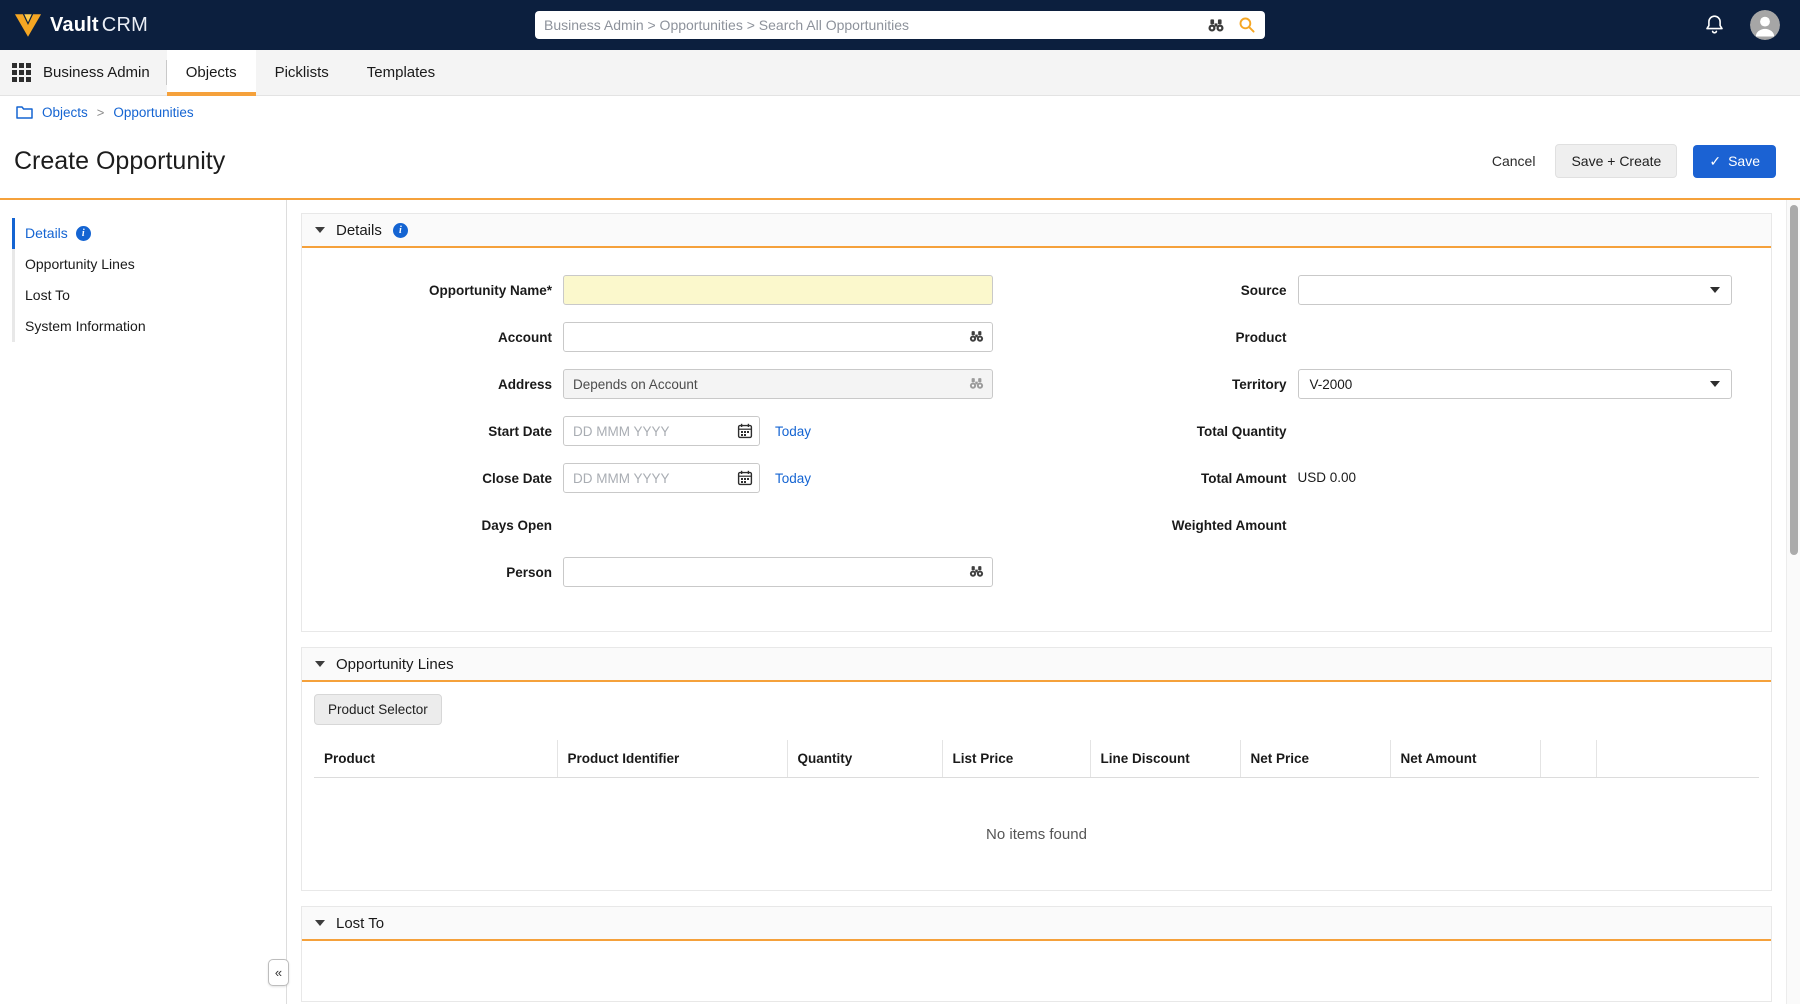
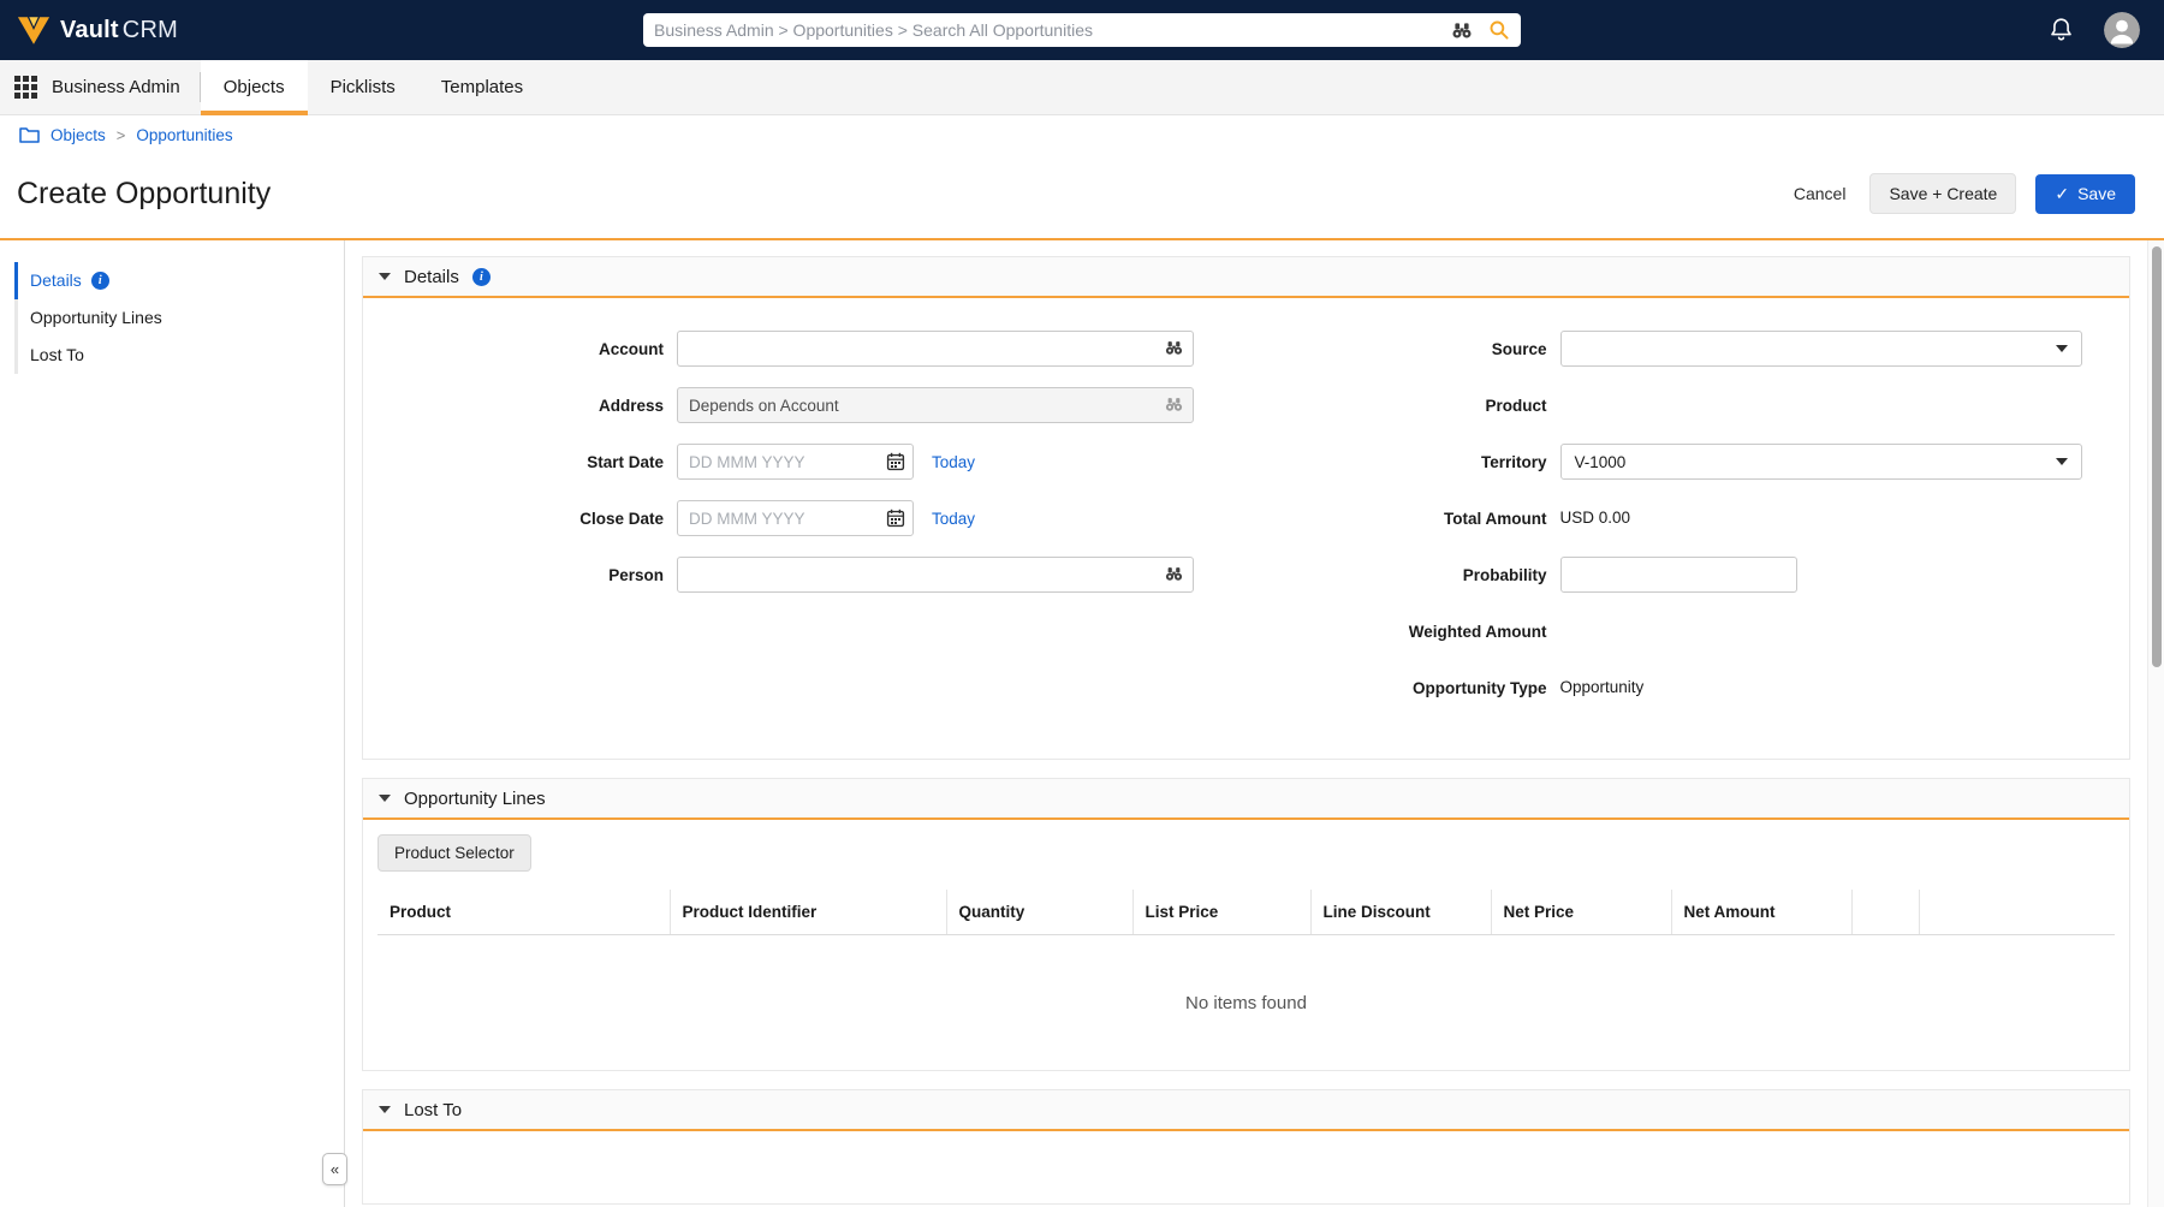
  Vault CRM
  Business Admin > Opportunities > Search All Opportunities
  Business Admin
  Objects
  Picklists
  Templates
  Objects
  >
  Opportunities
  Create Opportunity
  Cancel
  Save + Create
  ✓
  Save
  Details
  i
  Opportunity Lines
  Lost To
- System Information
  Details
  i
- Opportunity Name*
  Account
  Address
  Depends on Account
  Start Date
  DD MMM YYYY
  Today
  Close Date
  DD MMM YYYY
  Today
- Days Open
  Person
  Source
  Product
  Territory
- V-2000
+ V-1000
- Total Quantity
  Total Amount
  USD 0.00
+ Probability
  Weighted Amount
+ Opportunity Type
+ Opportunity
  Opportunity Lines
  Product Selector
  Product	Product Identifier	Quantity	List Price	Line Discount	Net Price	Net Amount
  No items found
  Lost To
  «
